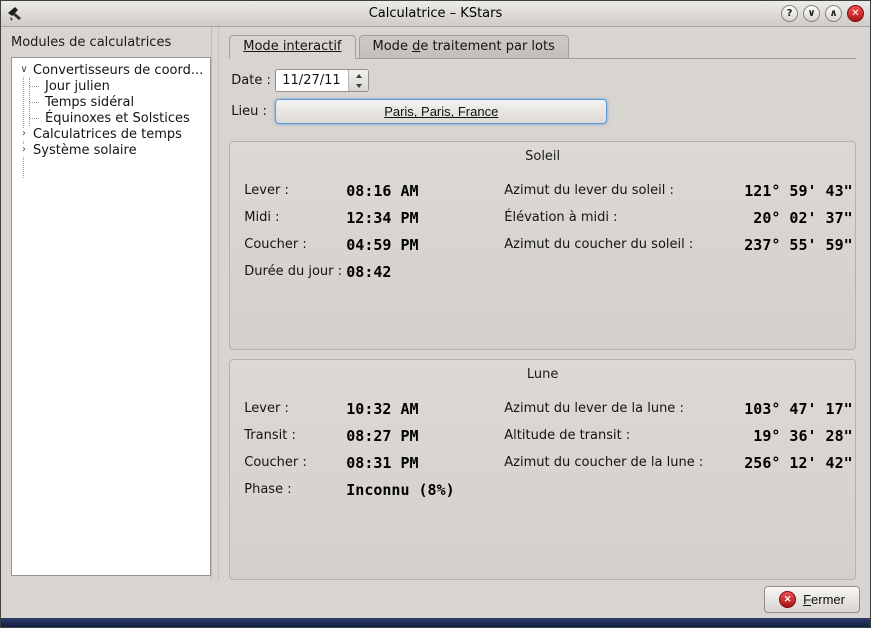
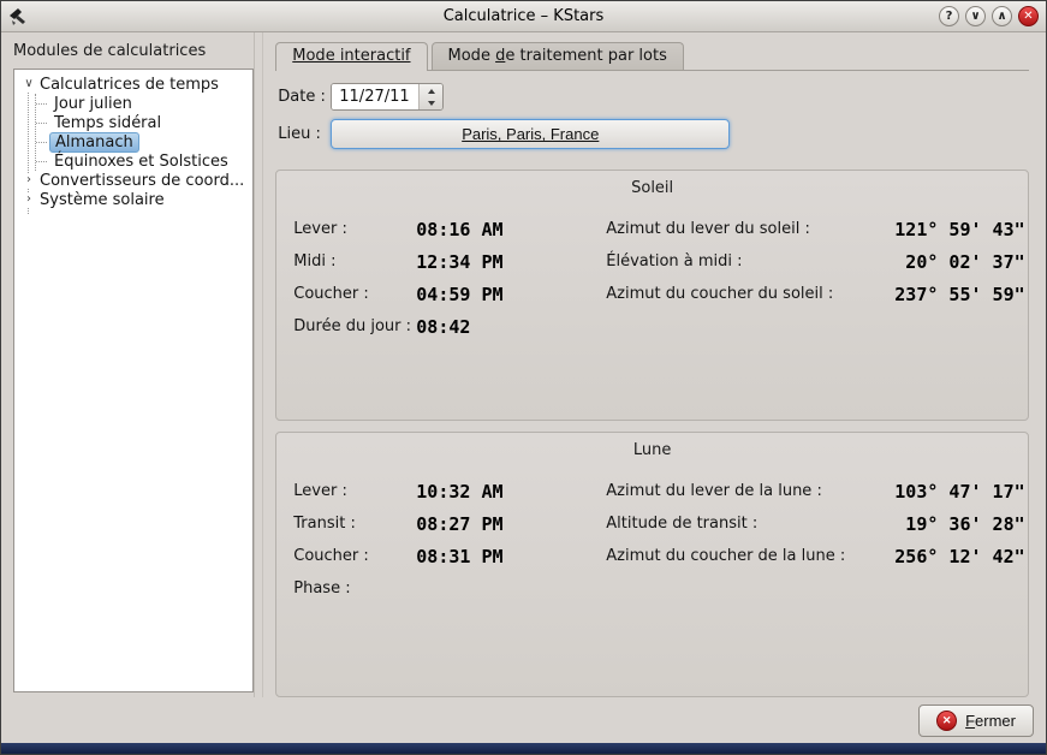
  Calculatrice – KStars
  ?
  ∨
  ∧
  ✕
  Modules de calculatrices
  ∨
- Convertisseurs de coord...
+ Calculatrices de temps
  Jour julien
  Temps sidéral
+ Almanach
  Équinoxes et Solstices
  ›
- Calculatrices de temps
+ Convertisseurs de coord...
  ›
  Système solaire
  Mode interactif
  Mode de traitement par lots
  Date :
  11/27/11
  Lieu :
  Paris, Paris, France
  Soleil
  Lever :
  08:16 AM
  Azimut du lever du soleil :
  121° 59' 43"
  Midi :
  12:34 PM
  Élévation à midi :
  20° 02' 37"
  Coucher :
  04:59 PM
  Azimut du coucher du soleil :
  237° 55' 59"
  Durée du jour :
  08:42
  Lune
  Lever :
  10:32 AM
  Azimut du lever de la lune :
  103° 47' 17"
  Transit :
  08:27 PM
  Altitude de transit :
  19° 36' 28"
  Coucher :
  08:31 PM
  Azimut du coucher de la lune :
  256° 12' 42"
  Phase :
- Inconnu (8%)
  ✕
  Fermer
